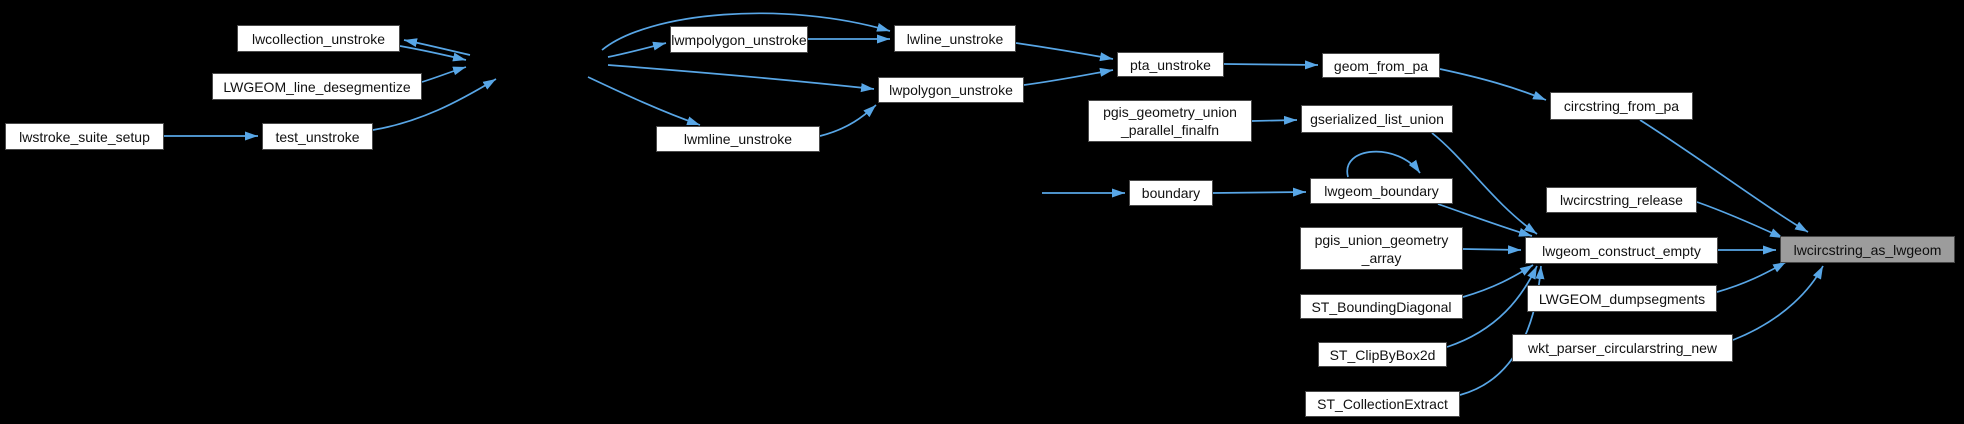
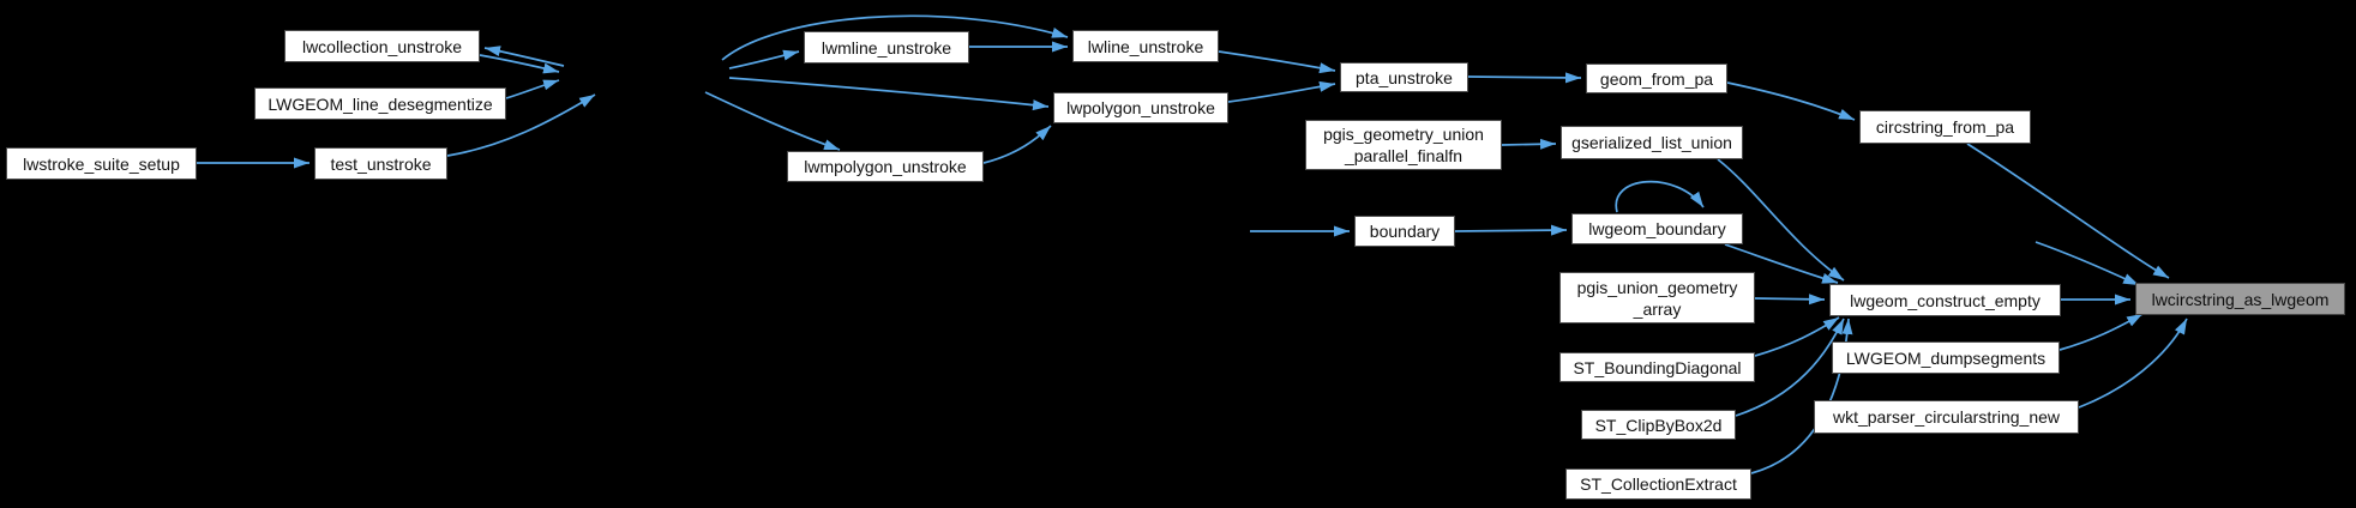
  lwcollection_unstroke
  LWGEOM_line_desegmentize
  lwstroke_suite_setup
  test_unstroke
- lwmpolygon_unstroke
+ lwmline_unstroke
  lwline_unstroke
  lwpolygon_unstroke
- lwmline_unstroke
+ lwmpolygon_unstroke
  pta_unstroke
  geom_from_pa
  pgis_geometry_union
  _parallel_finalfn
  gserialized_list_union
  circstring_from_pa
  boundary
  lwgeom_boundary
- lwcircstring_release
  pgis_union_geometry
  _array
  lwgeom_construct_empty
  ST_BoundingDiagonal
  LWGEOM_dumpsegments
  ST_ClipByBox2d
  wkt_parser_circularstring_new
  ST_CollectionExtract
  lwcircstring_as_lwgeom
